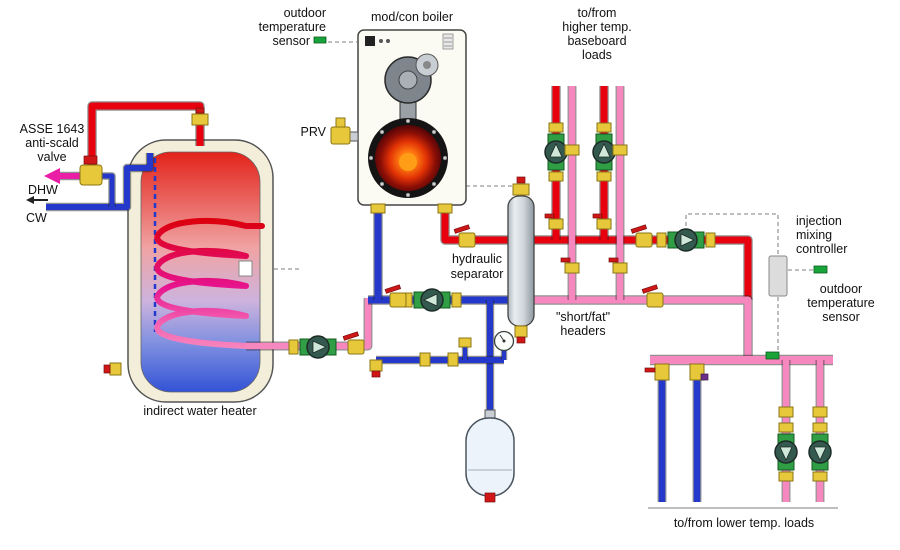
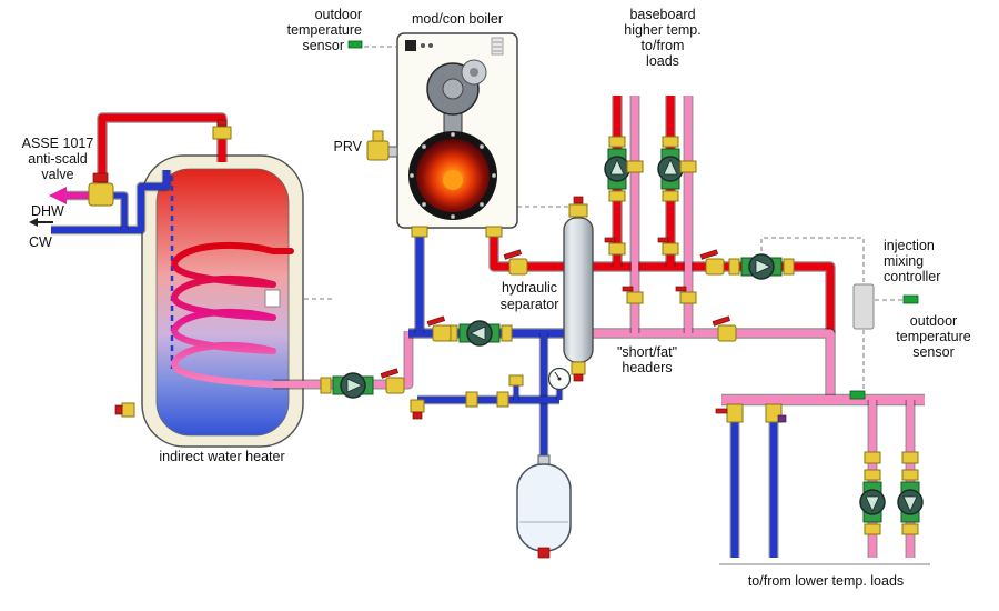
  outdoor
  temperature
  sensor
  mod/con boiler
- to/from
+ baseboard
  higher temp.
- baseboard
+ to/from
  loads
- ASSE 1643
+ ASSE 1017
  anti-scald
  valve
  DHW
  CW
  PRV
  hydraulic
  separator
  "short/fat"
  headers
  indirect water heater
  injection
  mixing
  controller
  outdoor
  temperature
  sensor
  to/from lower temp. loads
